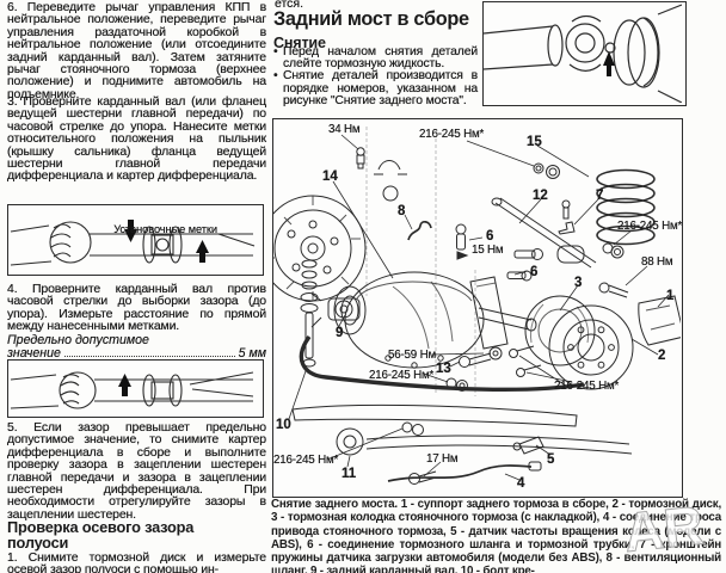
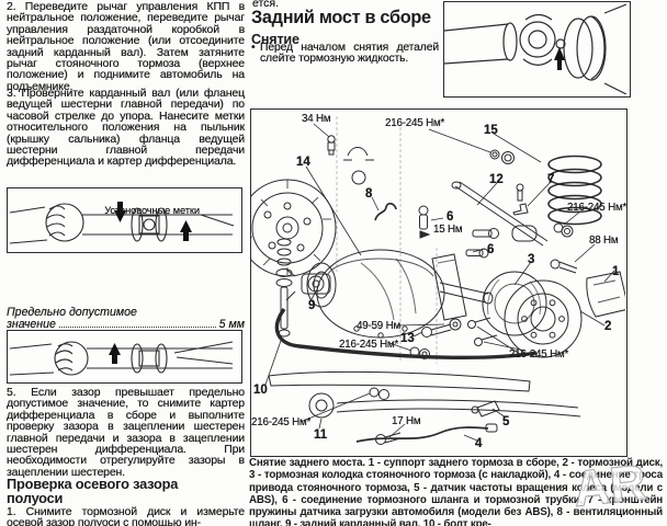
- 6. Переведите рычаг управления КПП в нейтральное положение, переведите рычаг управления раздаточной коробкой в нейтральное положение (или отсоедините задний карданный вал). Затем затяните рычаг стояночного тормоза (верхнее положение) и поднимите автомобиль на подъемнике.
+ 2. Переведите рычаг управления КПП в нейтральное положение, переведите рычаг управления раздаточной коробкой в нейтральное положение (или отсоедините задний карданный вал). Затем затяните рычаг стояночного тормоза (верхнее положение) и поднимите автомобиль на подъемнике.
  3. Проверните карданный вал (или фланец ведущей шестерни главной передачи) по часовой стрелке до упора. Нанесите метки относительного положения на пыльник (крышку сальника) фланца ведущей шестерни главной передачи дифференциала и картер дифференциала.
  Установочные метки
- 4. Проверните карданный вал против часовой стрелки до выборки зазора (до упора). Измерьте расстояние по прямой между нанесенными метками.
  Предельно допустимое
  значение
  5 мм
  5. Если зазор превышает предельно допустимое значение, то снимите картер дифференциала в сборе и выполните проверку зазора в зацеплении шестерен главной передачи и зазора в зацеплении шестерен дифференциала. При необходимости отрегулируйте зазоры в зацеплении шестерен.
  Проверка осевого зазора полуоси
  1. Снимите тормозной диск и измерьте осевой зазор полуоси с помощью ин-
  ется.
  Задний мост в сборе
  Снятие
  Перед началом снятия деталей слейте тормозную жидкость.
- Снятие деталей производится в порядке номеров, указанном на рисунке "Снятие заднего моста".
  34 Нм
  216-245 Нм*
  14
  15
  12
  7
  216-245 Нм*
  88 Нм
  8
  6
  15 Нм
  6
  1
  3
  2
- 56-59 Нм
+ 49-59 Нм
  13
  216-245 Нм*
  9
  10
  216-245 Нм*
  11
  17 Нм
  216-245 Нм*
  5
  4
  Снятие заднего моста. 1 - суппорт заднего тормоза в сборе, 2 - тормозной диск, 3 - тормозная колодка стояночного тормоза (с накладкой), 4 - соединение троса привода стояночного тормоза, 5 - датчик частоты вращения колеса (модели с ABS), 6 - соединение тормозного шланга и тормозной трубки, 7 - кронштейн пружины датчика загрузки автомобиля (модели без ABS), 8 - вентиляционный шланг, 9 - задний карданный вал, 10 - болт кре-
